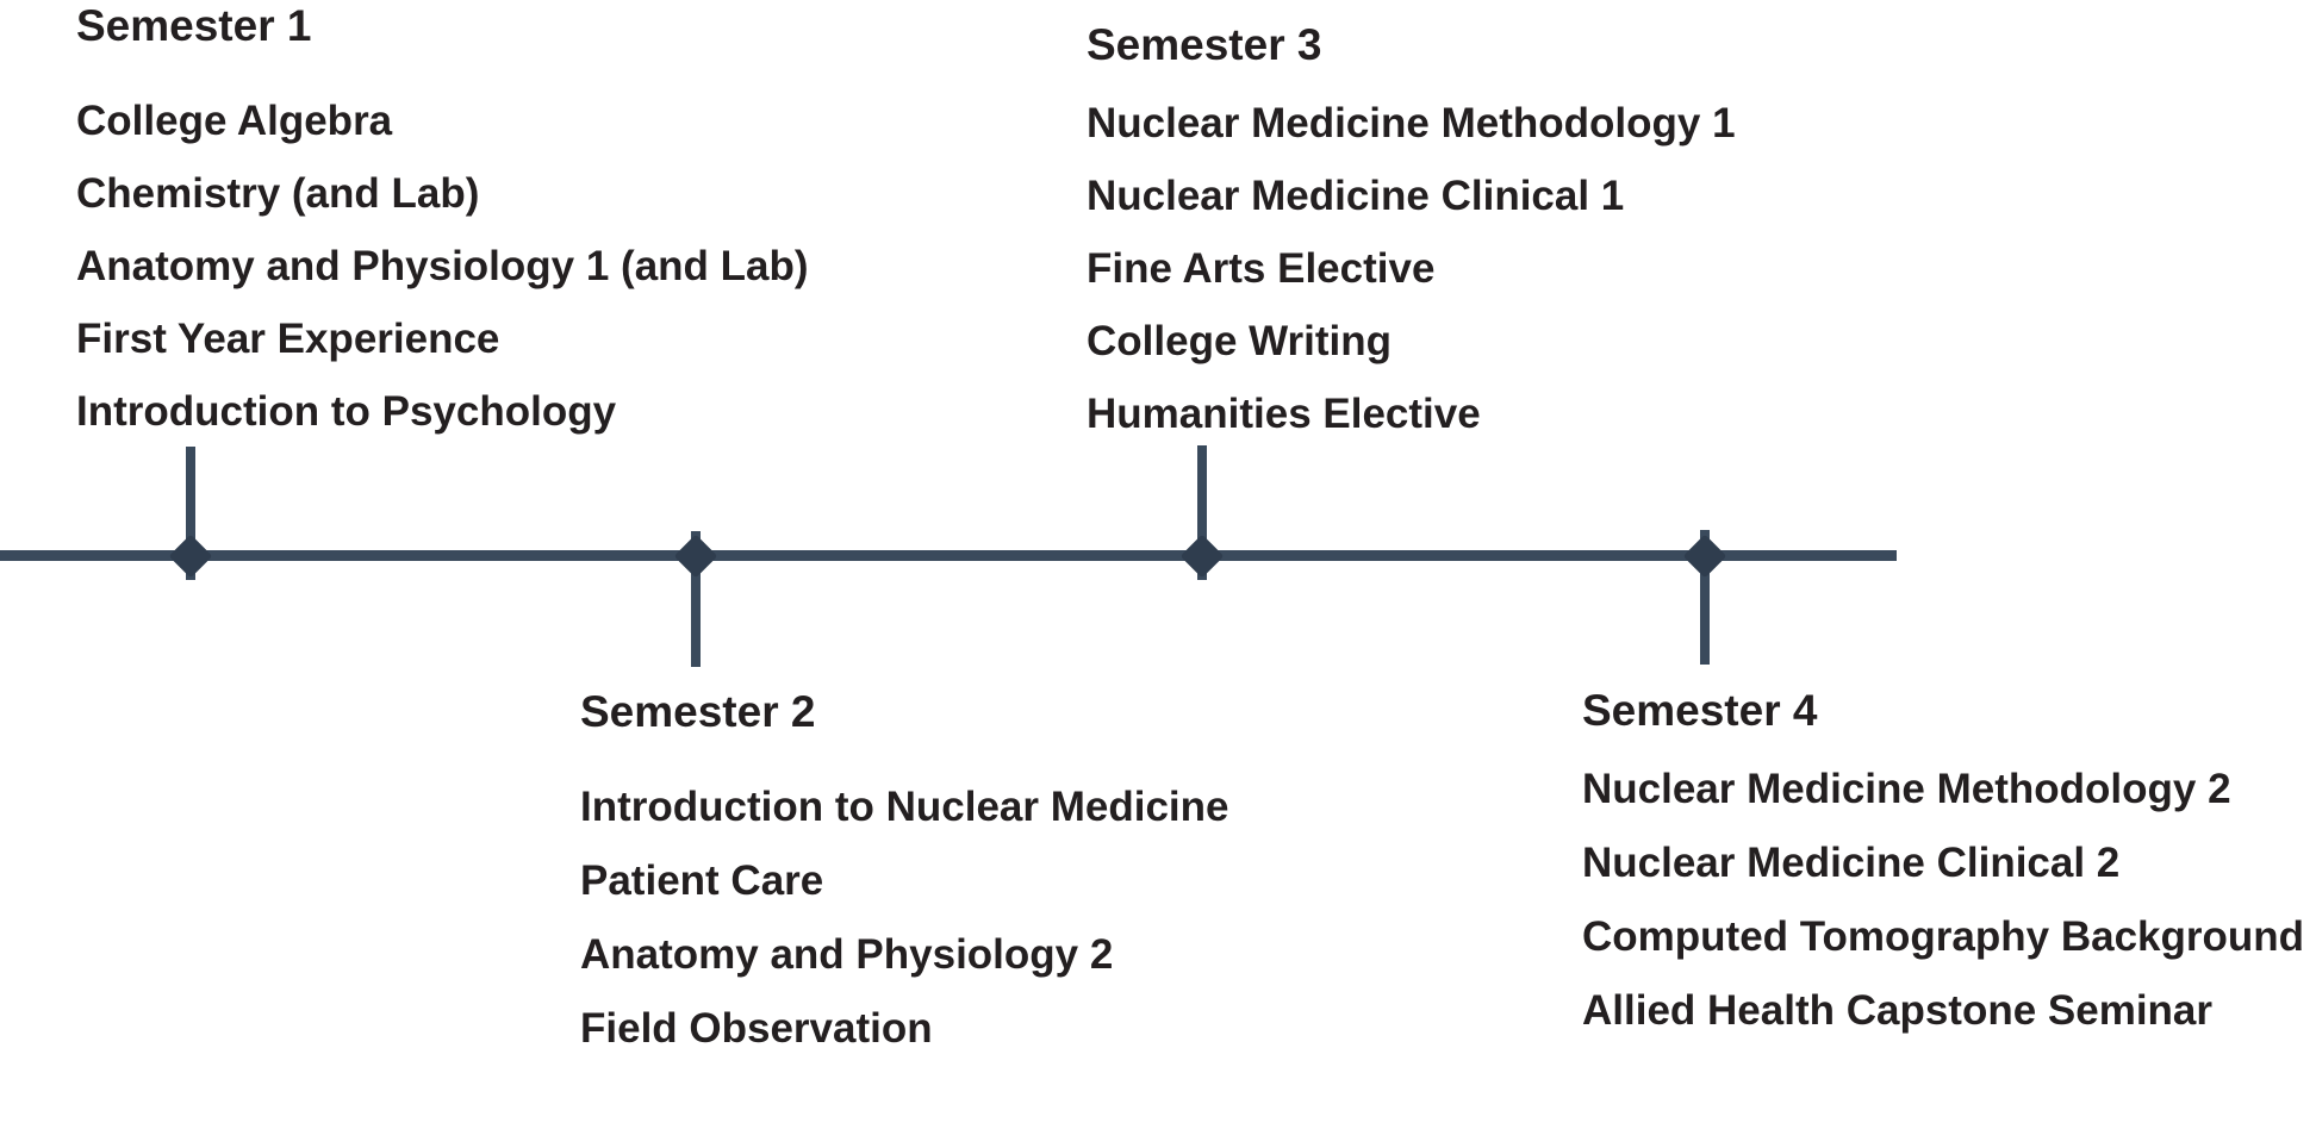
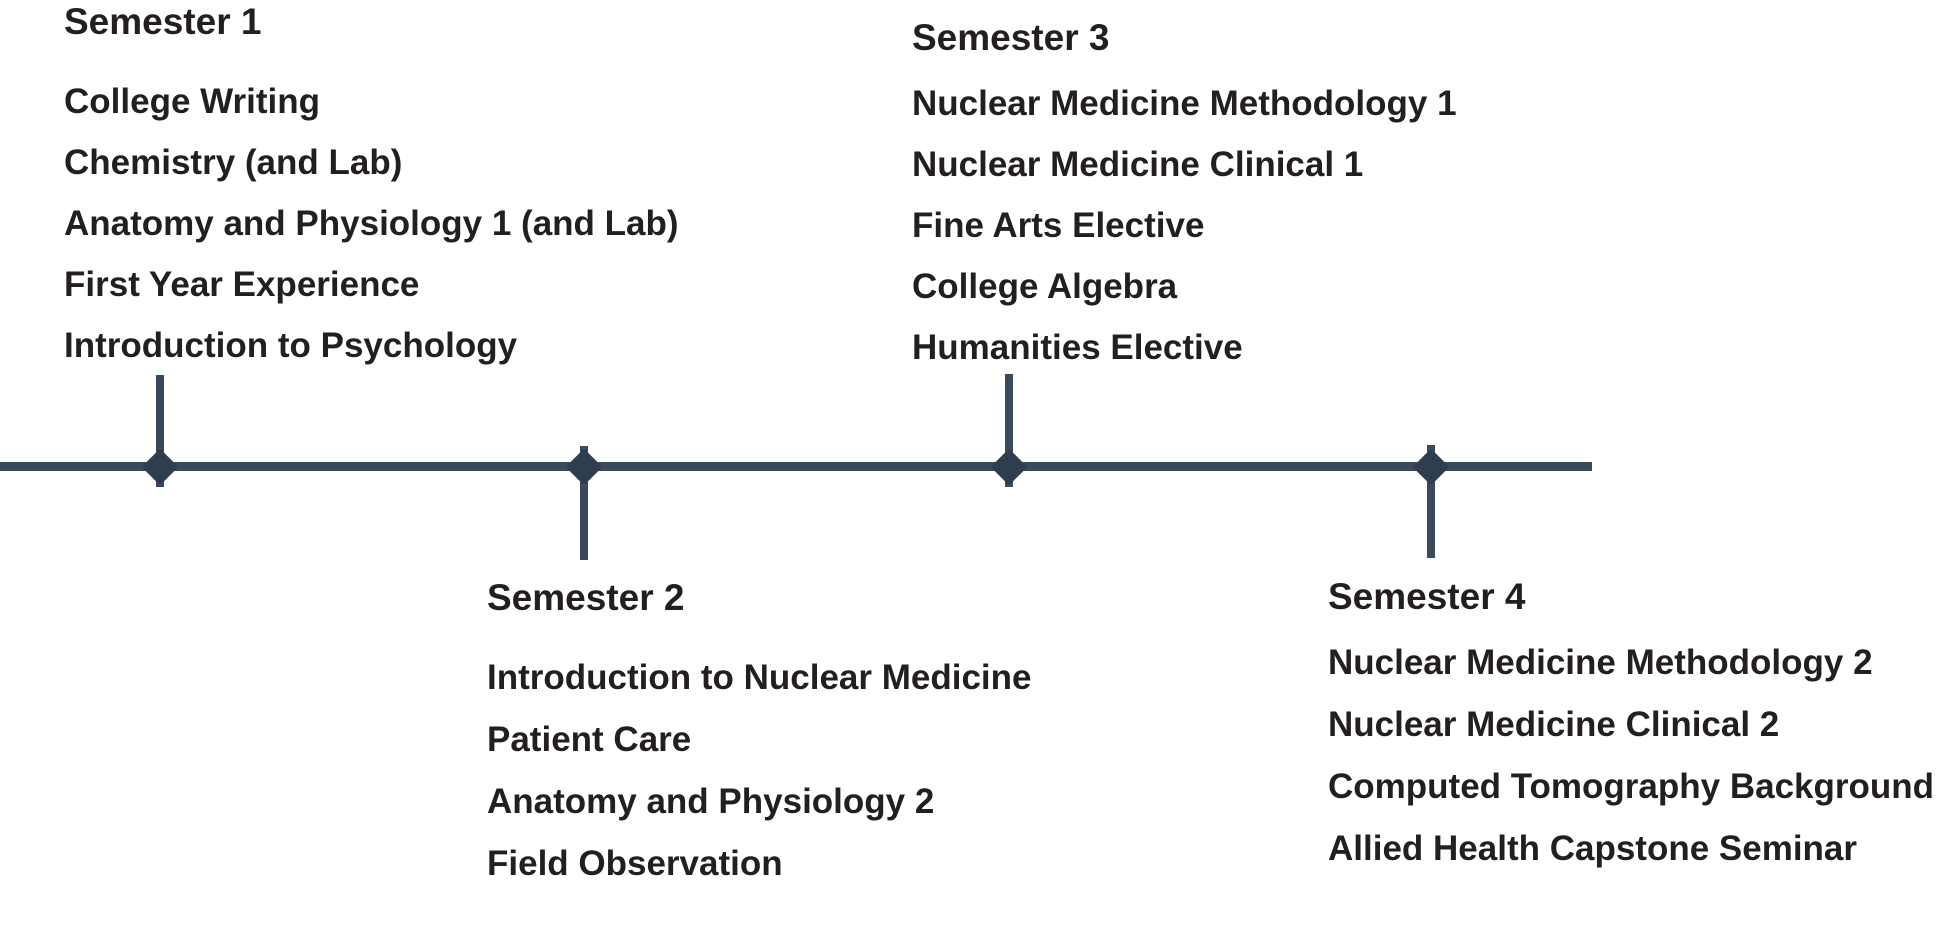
  Semester 1
- College Algebra
+ College Writing
  Chemistry (and Lab)
  Anatomy and Physiology 1 (and Lab)
  First Year Experience
  Introduction to Psychology
  Semester 2
  Introduction to Nuclear Medicine
  Patient Care
  Anatomy and Physiology 2
  Field Observation
  Semester 3
  Nuclear Medicine Methodology 1
  Nuclear Medicine Clinical 1
  Fine Arts Elective
- College Writing
+ College Algebra
  Humanities Elective
  Semester 4
  Nuclear Medicine Methodology 2
  Nuclear Medicine Clinical 2
  Computed Tomography Background
  Allied Health Capstone Seminar
